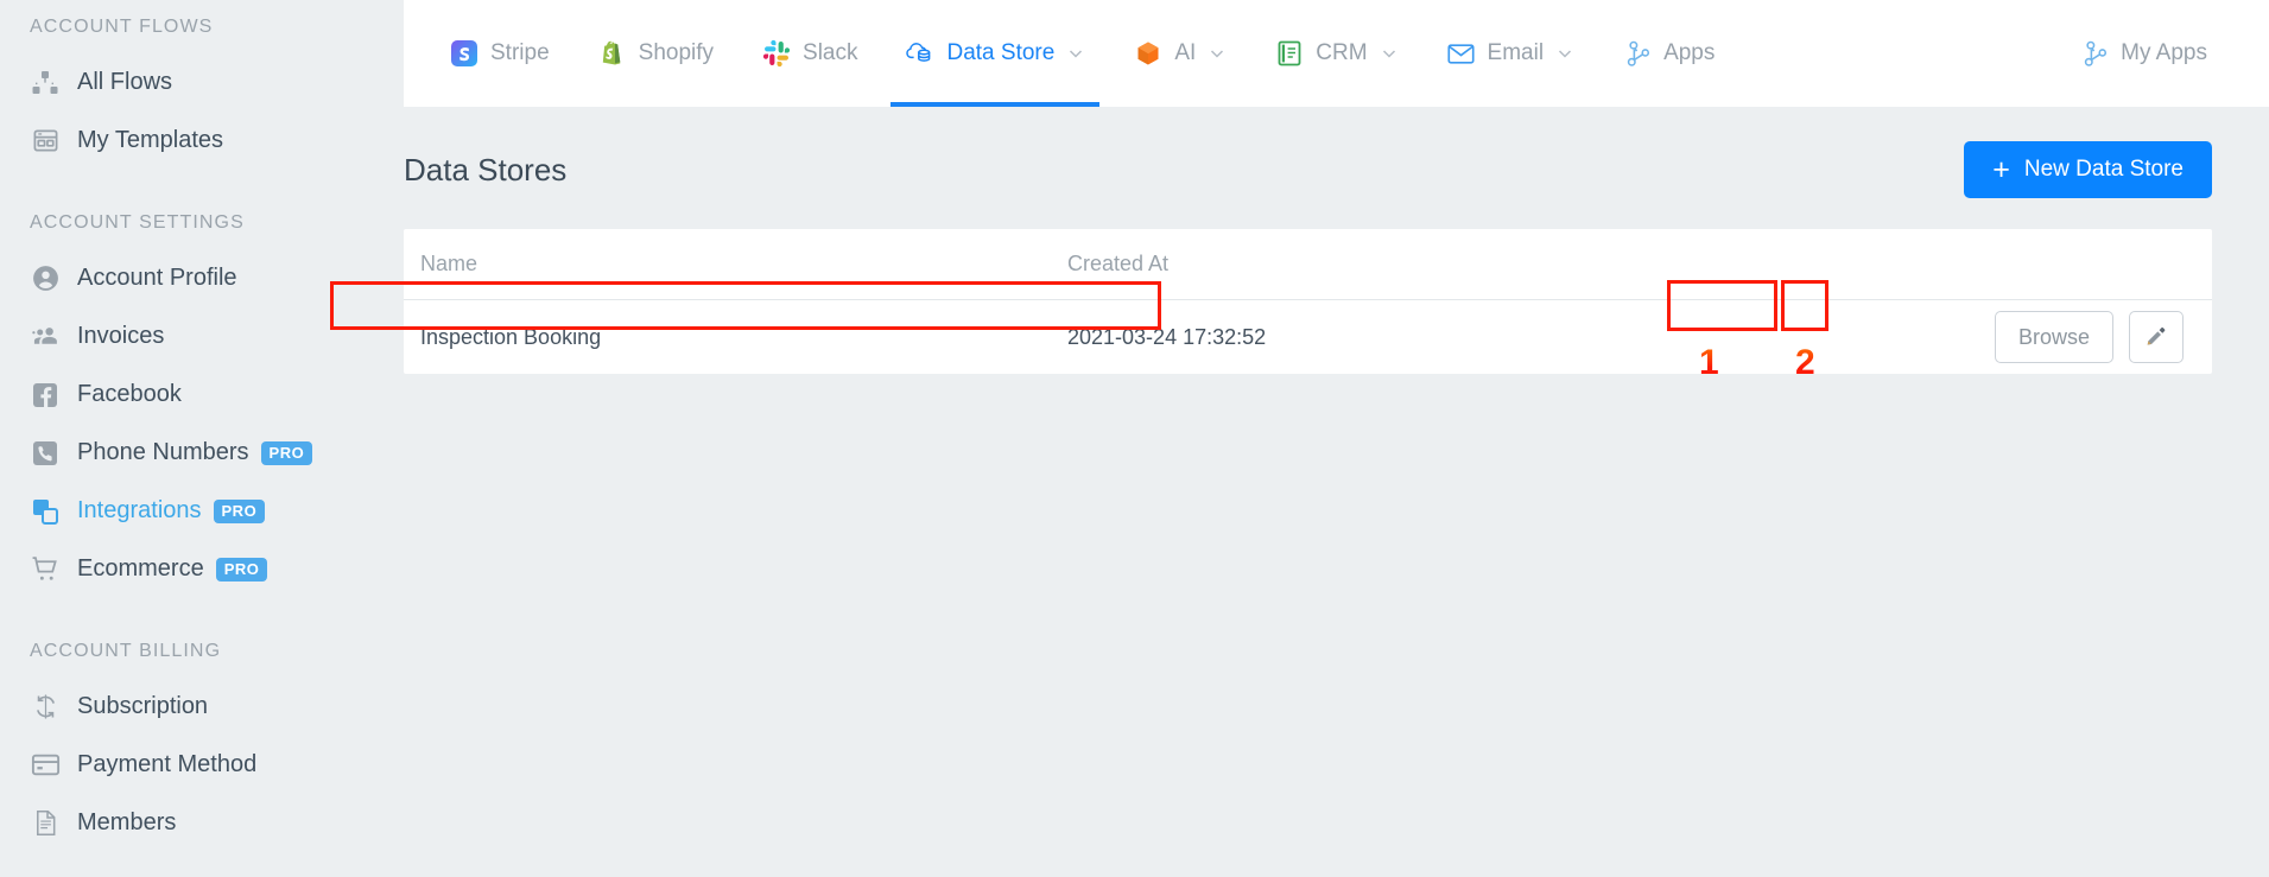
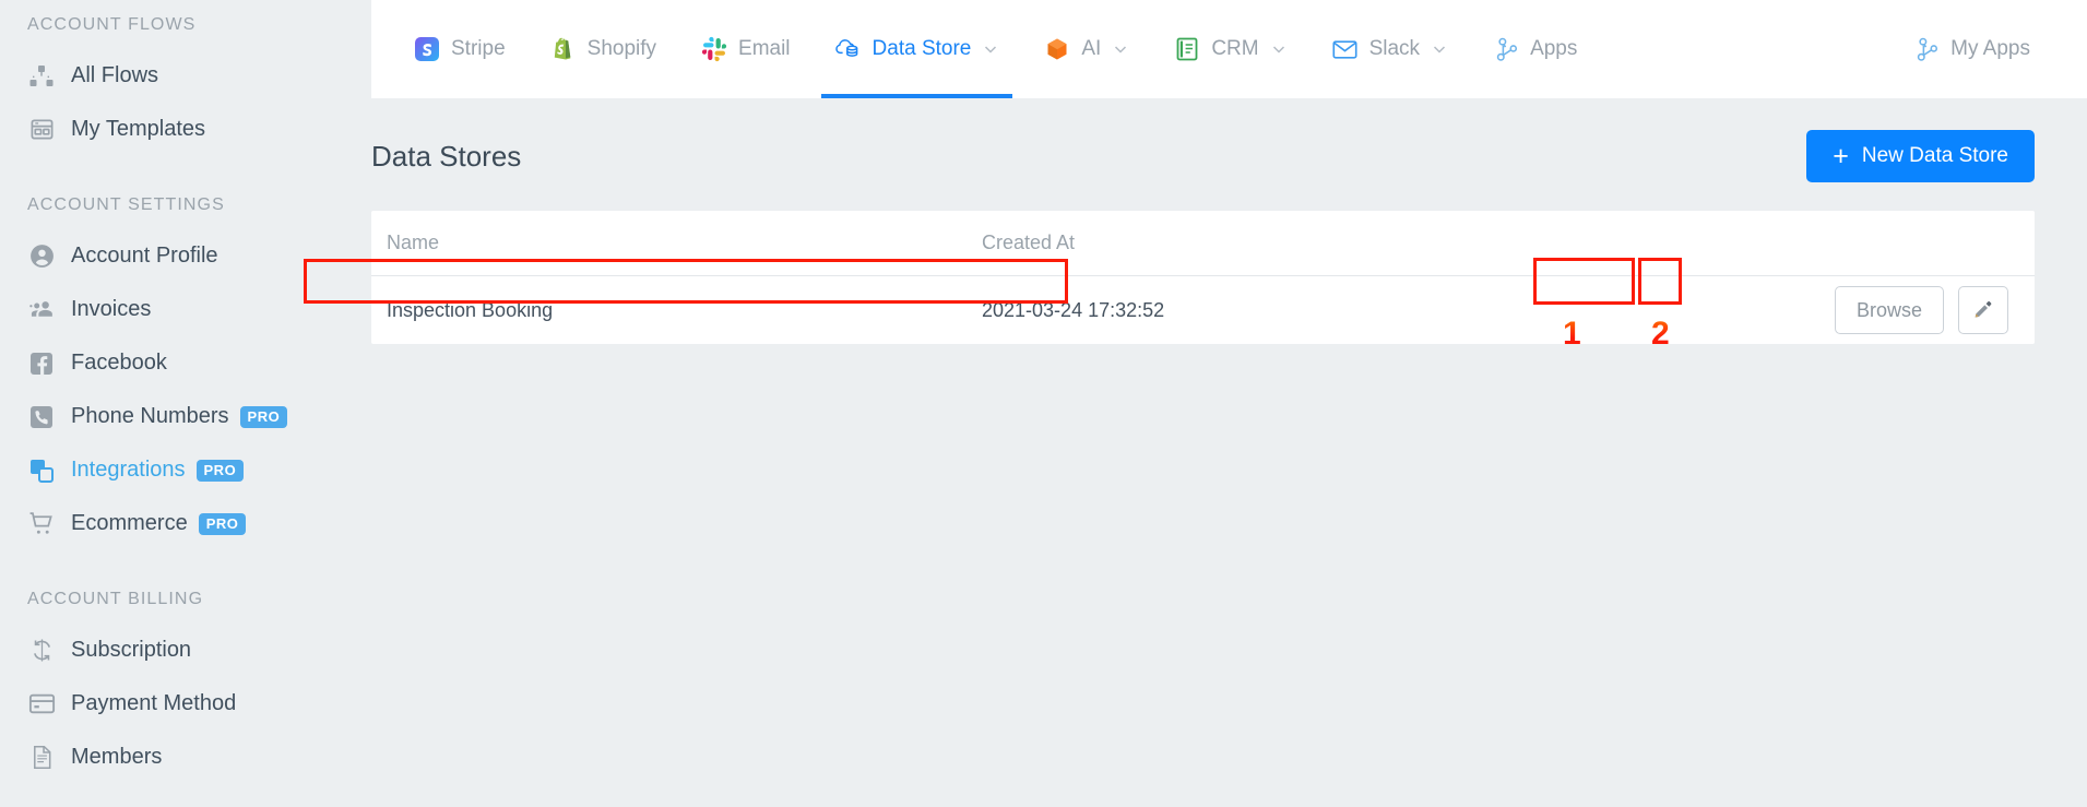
  ACCOUNT FLOWS
  All Flows
  My Templates
  ACCOUNT SETTINGS
  Account Profile
  Invoices
  Facebook
  Phone Numbers
  PRO
  Integrations
  PRO
  Ecommerce
  PRO
  ACCOUNT BILLING
  Subscription
  Payment Method
  Members
  Stripe
  Shopify
- Slack
+ Email
  Data Store
  AI
  CRM
- Email
+ Slack
  Apps
  My Apps
  Data Stores
  +
  New Data Store
  Name
  Created At
  Inspection Booking
  2021-03-24 17:32:52
  Browse
  1
  2
